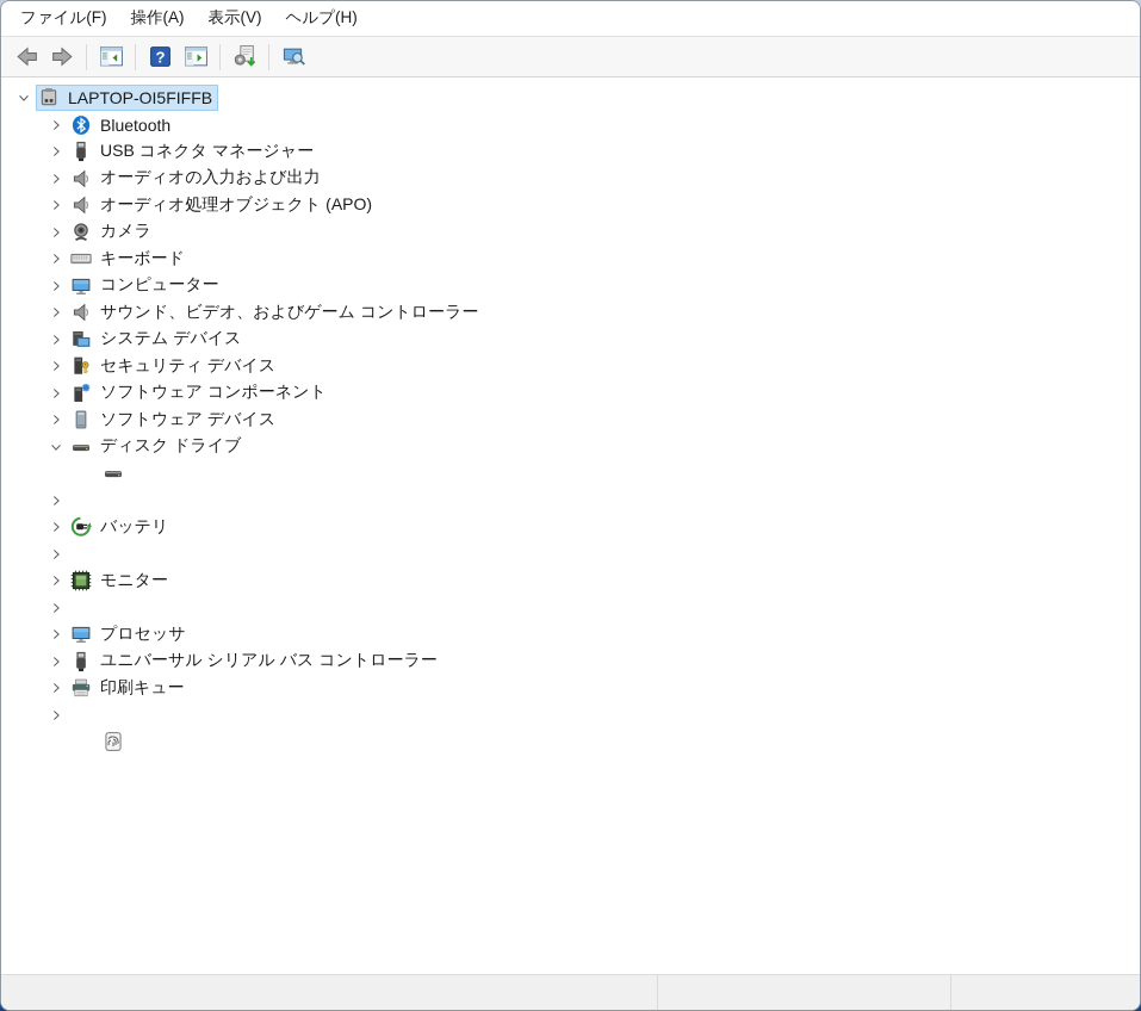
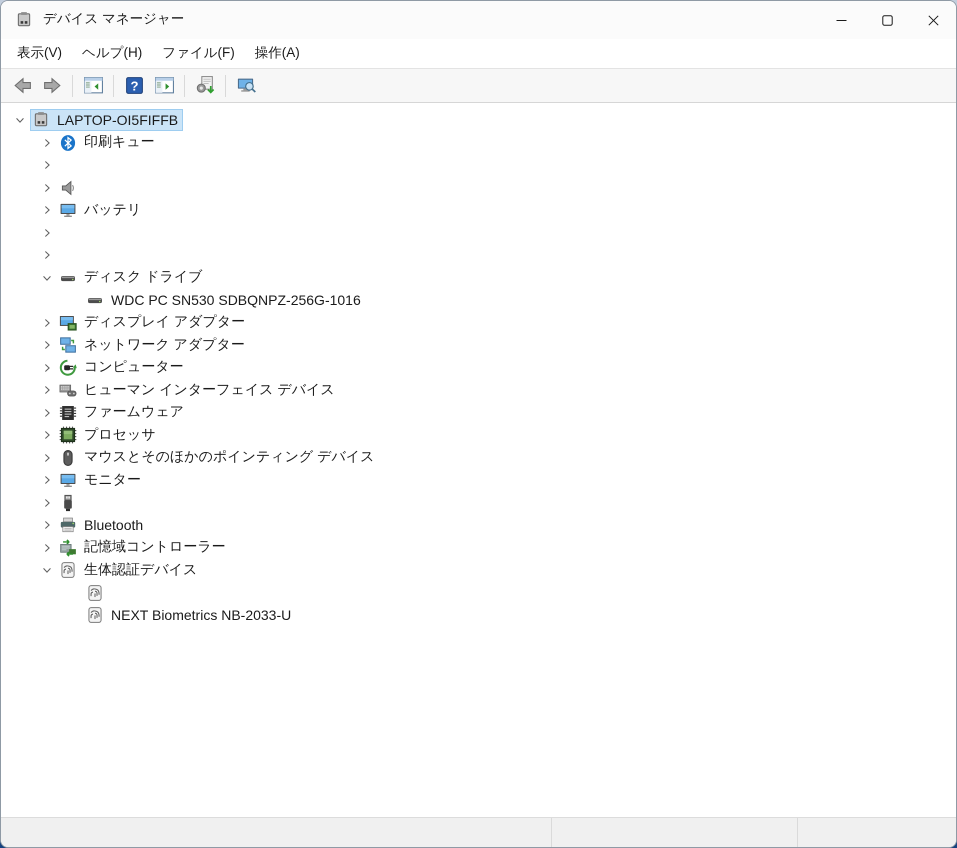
+ デバイス マネージャー
- ファイル(F)
+ 表示(V)
- 操作(A)
+ ヘルプ(H)
- 表示(V)
+ ファイル(F)
- ヘルプ(H)
+ 操作(A)
  ?
  LAPTOP-OI5FIFFB
- Bluetooth
+ 印刷キュー
- USB コネクタ マネージャー
- オーディオの入力および出力
- オーディオ処理オブジェクト (APO)
- カメラ
- キーボード
- コンピューター
+ バッテリ
- サウンド、ビデオ、およびゲーム コントローラー
- システム デバイス
- セキュリティ デバイス
- ソフトウェア コンポーネント
- ソフトウェア デバイス
  ディスク ドライブ
+ WDC PC SN530 SDBQNPZ-256G-1016
+ ディスプレイ アダプター
+ ネットワーク アダプター
- バッテリ
+ コンピューター
+ ヒューマン インターフェイス デバイス
+ ファームウェア
- モニター
+ プロセッサ
+ マウスとそのほかのポインティング デバイス
- プロセッサ
+ モニター
- ユニバーサル シリアル バス コントローラー
- 印刷キュー
+ Bluetooth
+ 記憶域コントローラー
+ 生体認証デバイス
+ NEXT Biometrics NB-2033-U
